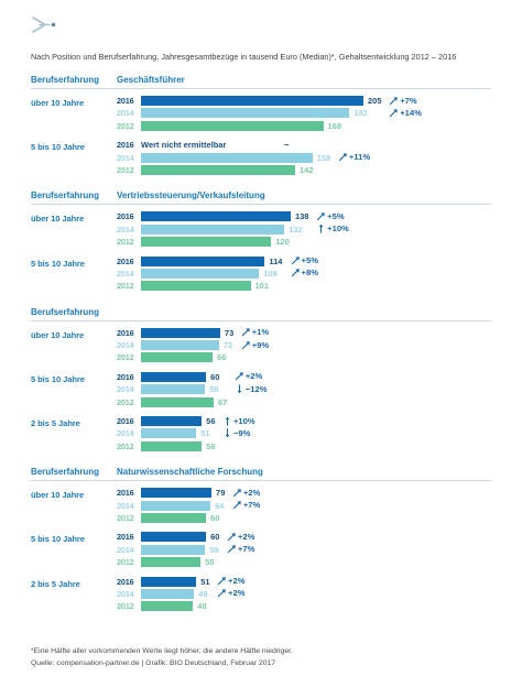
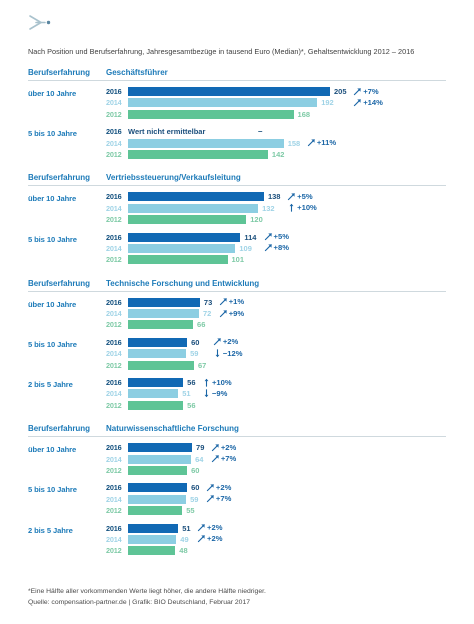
  Nach Position und Berufserfahrung, Jahresgesamtbezüge in tausend Euro (Median)*, Gehaltsentwicklung 2012 – 2016
  Berufserfahrung
  Geschäftsführer
  über 10 Jahre
  2016
  205
  2014
  192
  2012
  168
  +7%
  +14%
  5 bis 10 Jahre
  2016
  Wert nicht ermittelbar
  –
  2014
  158
  2012
  142
  +11%
  Berufserfahrung
  Vertriebssteuerung/Verkaufsleitung
  über 10 Jahre
  2016
  138
  2014
  132
  2012
  120
  +5%
  +10%
  5 bis 10 Jahre
  2016
  114
  2014
  109
  2012
  101
  +5%
  +8%
  Berufserfahrung
+ Technische Forschung und Entwicklung
  über 10 Jahre
  2016
  73
  2014
  72
  2012
  66
  +1%
  +9%
  5 bis 10 Jahre
  2016
  60
  2014
  59
  2012
  67
  +2%
  −12%
  2 bis 5 Jahre
  2016
  56
  2014
  51
  2012
  56
  +10%
  −9%
  Berufserfahrung
  Naturwissenschaftliche Forschung
  über 10 Jahre
  2016
  79
  2014
  64
  2012
  60
  +2%
  +7%
  5 bis 10 Jahre
  2016
  60
  2014
  59
  2012
  55
  +2%
  +7%
  2 bis 5 Jahre
  2016
  51
  2014
  49
  2012
  48
  +2%
  +2%
